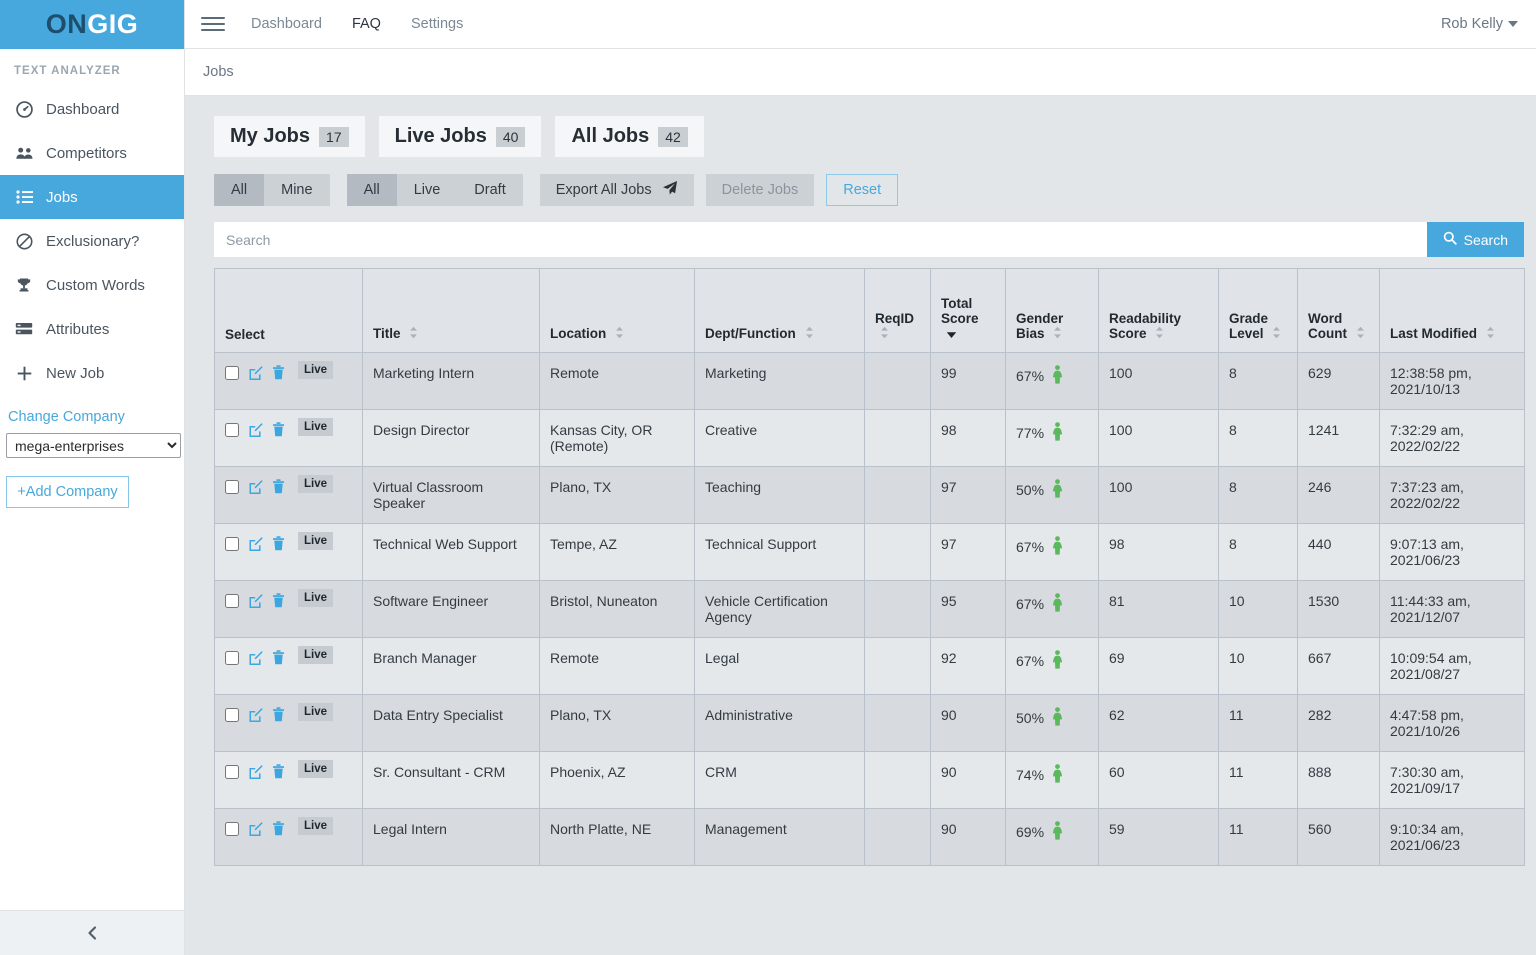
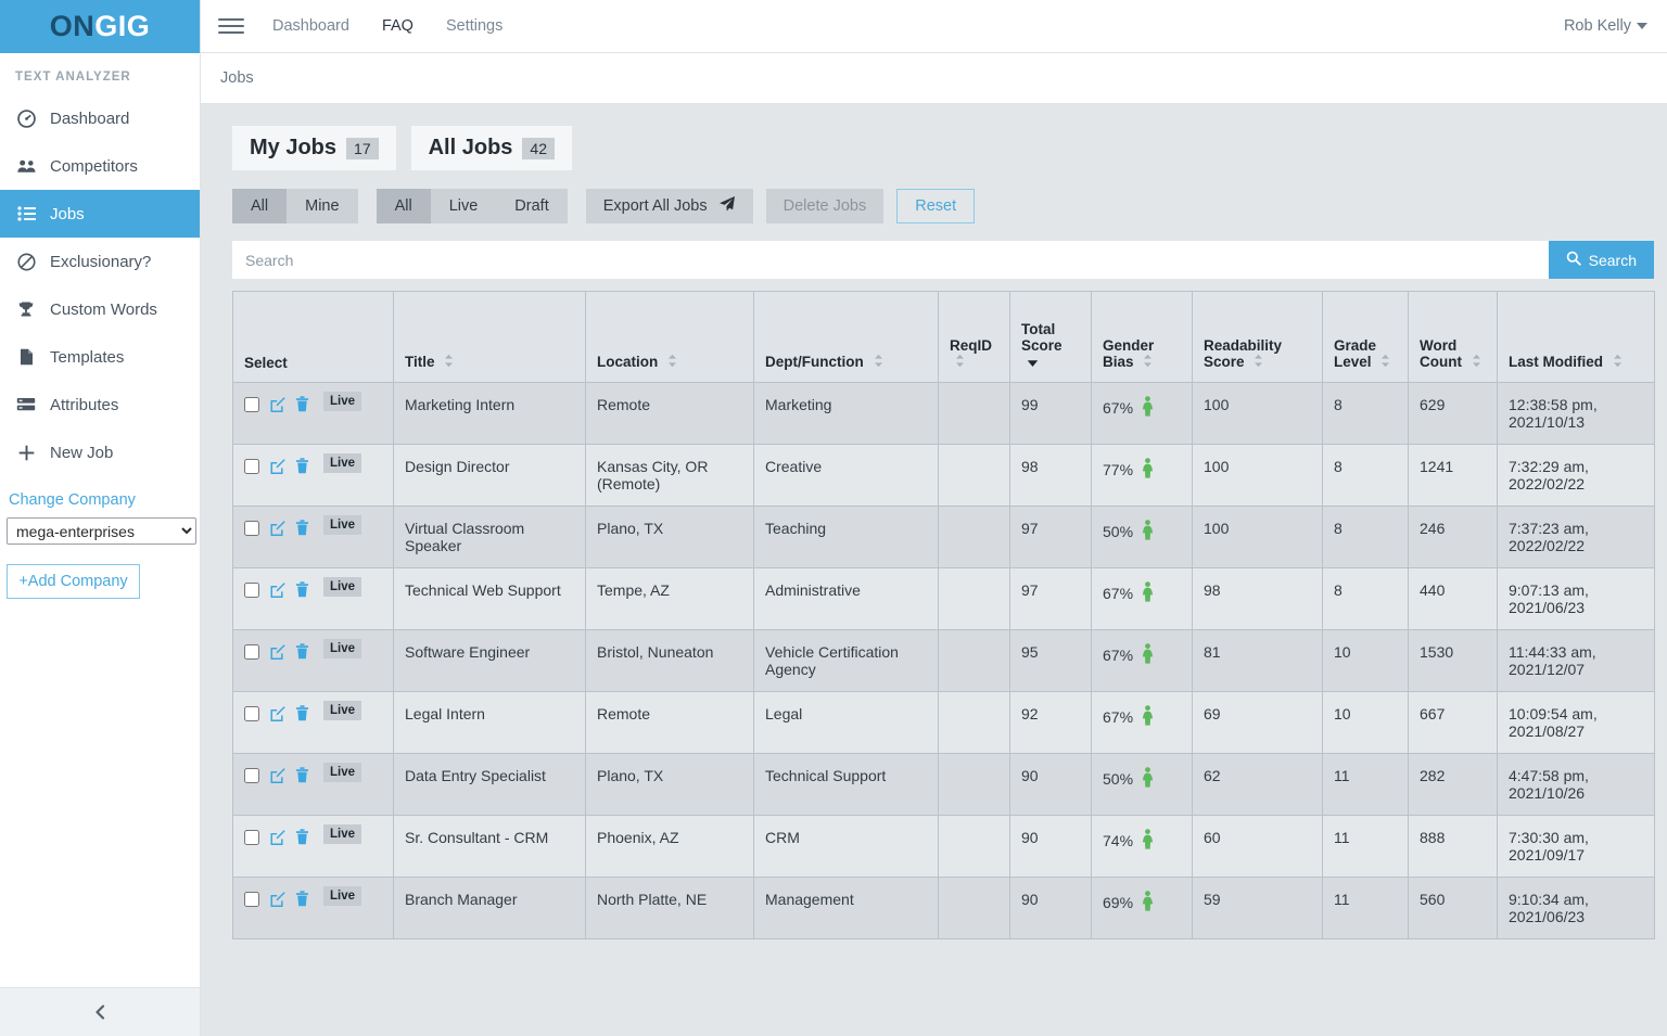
  ONGIG
  TEXT ANALYZER
  Dashboard
  Competitors
  Jobs
  Exclusionary?
  Custom Words
+ Templates
  Attributes
  New Job
  Change Company
  mega-enterprises
  +Add Company
  Dashboard
  FAQ
  Settings
  Rob Kelly
  Jobs
  My Jobs
  17
- Live Jobs
- 40
  All Jobs
  42
  All
  Mine
  All
  Live
  Draft
  Export All Jobs
  Delete Jobs
  Reset
  Search
  Search
  Select	Title	Location	Dept/Function	ReqID	Total Score	Gender Bias	Readability Score	Grade Level	Word Count	Last Modified
  Live	Marketing Intern	Remote	Marketing		99	67%	100	8	629	12:38:58 pm,2021/10/13
  Live	Design Director	Kansas City, OR (Remote)	Creative		98	77%	100	8	1241	7:32:29 am,2022/02/22
  Live	Virtual Classroom Speaker	Plano, TX	Teaching		97	50%	100	8	246	7:37:23 am,2022/02/22
- Live	Technical Web Support	Tempe, AZ	Technical Support		97	67%	98	8	440	9:07:13 am,2021/06/23
+ Live	Technical Web Support	Tempe, AZ	Administrative		97	67%	98	8	440	9:07:13 am,2021/06/23
  Live	Software Engineer	Bristol, Nuneaton	Vehicle Certification Agency		95	67%	81	10	1530	11:44:33 am,2021/12/07
- Live	Branch Manager	Remote	Legal		92	67%	69	10	667	10:09:54 am,2021/08/27
+ Live	Legal Intern	Remote	Legal		92	67%	69	10	667	10:09:54 am,2021/08/27
- Live	Data Entry Specialist	Plano, TX	Administrative		90	50%	62	11	282	4:47:58 pm,2021/10/26
+ Live	Data Entry Specialist	Plano, TX	Technical Support		90	50%	62	11	282	4:47:58 pm,2021/10/26
  Live	Sr. Consultant - CRM	Phoenix, AZ	CRM		90	74%	60	11	888	7:30:30 am,2021/09/17
- Live	Legal Intern	North Platte, NE	Management		90	69%	59	11	560	9:10:34 am,2021/06/23
+ Live	Branch Manager	North Platte, NE	Management		90	69%	59	11	560	9:10:34 am,2021/06/23
